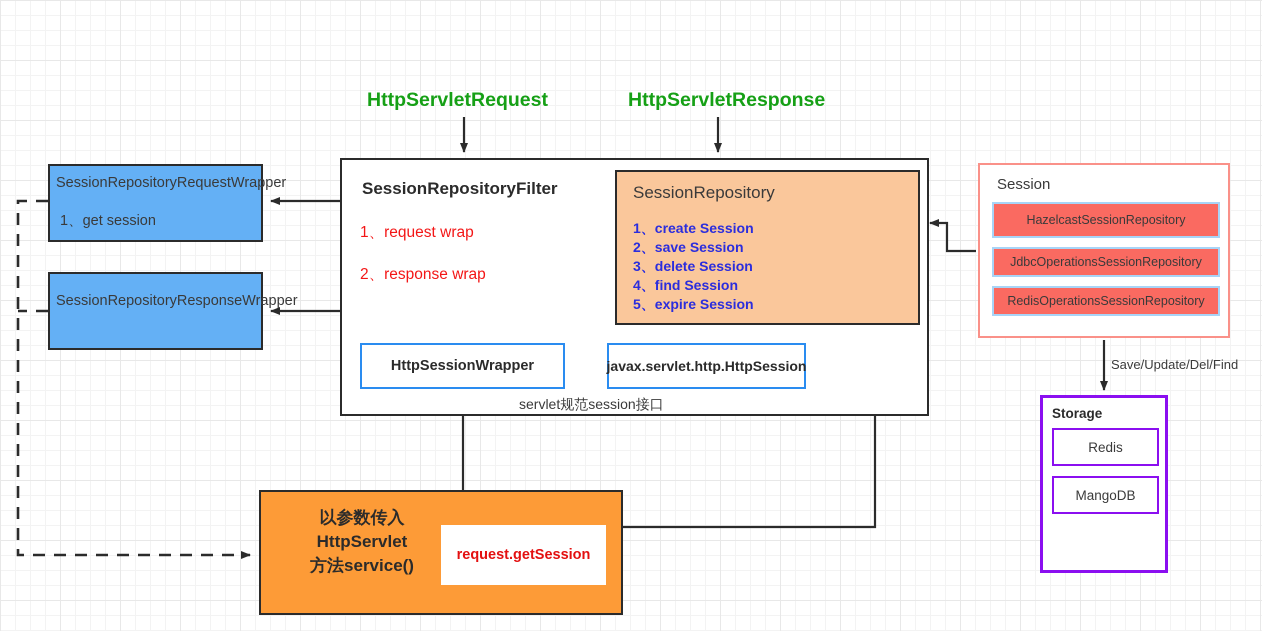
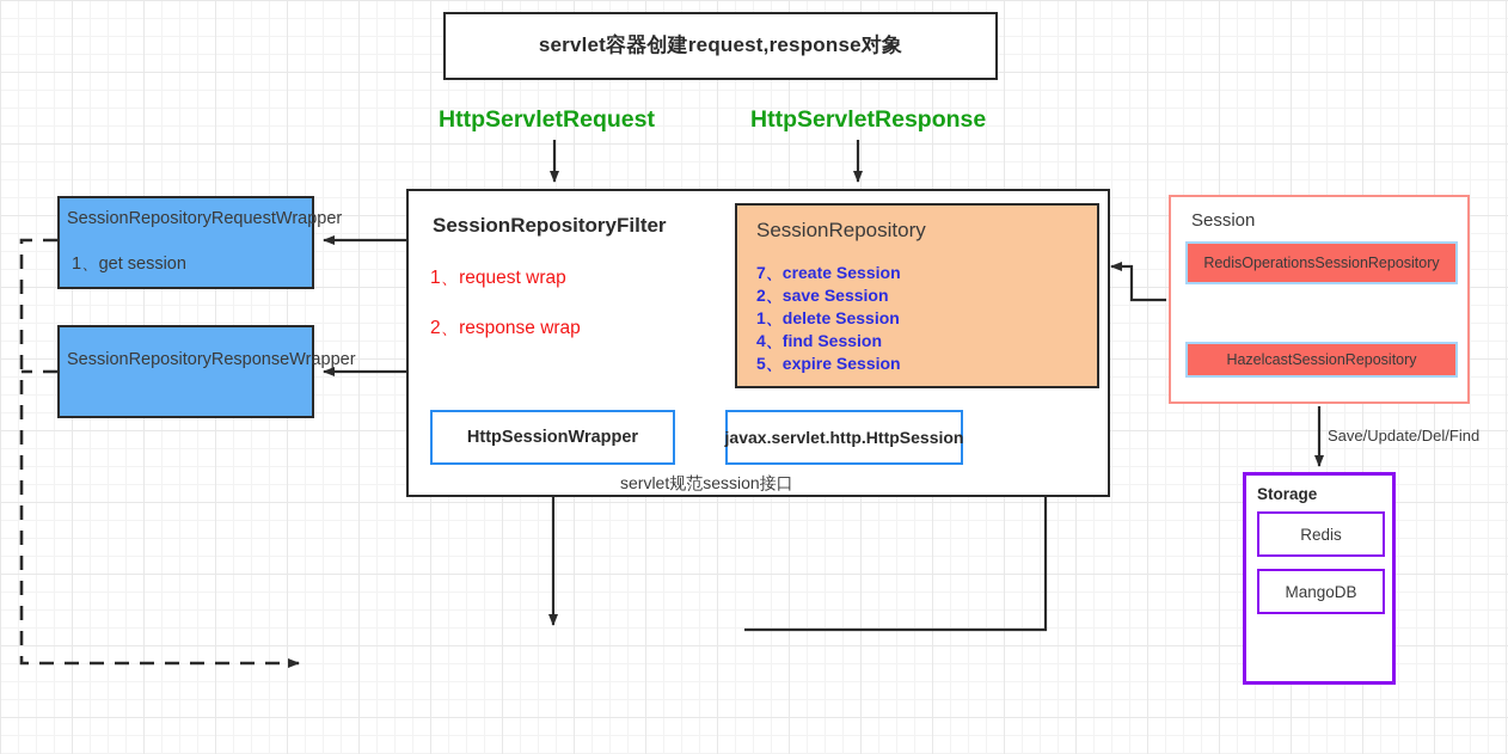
+ servlet容器创建request,response对象
  HttpServletRequest
  HttpServletResponse
  SessionRepositoryFilter
  1、request wrap
  2、response wrap
  SessionRepository
- 1、create Session
+ 7、create Session
  2、save Session
- 3、delete Session
+ 1、delete Session
  4、find Session
  5、expire Session
  HttpSessionWrapper
  javax.servlet.http.HttpSession
  servlet规范session接口
  SessionRepositoryRequestWrapper
  1、get session
  SessionRepositoryResponseWrapper
- 以参数传入
- HttpServlet
- 方法service()
- request.getSession
  Session
- HazelcastSessionRepository
+ RedisOperationsSessionRepository
- JdbcOperationsSessionRepository
- RedisOperationsSessionRepository
+ HazelcastSessionRepository
  Save/Update/Del/Find
  Storage
  Redis
  MangoDB
